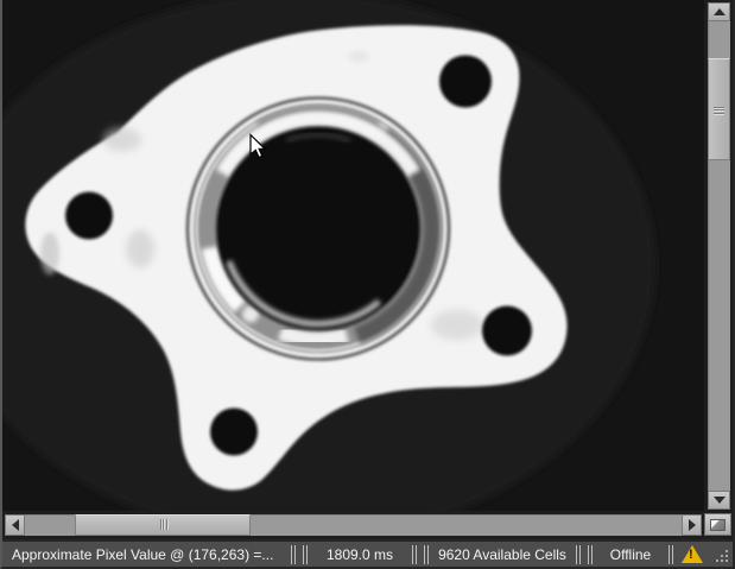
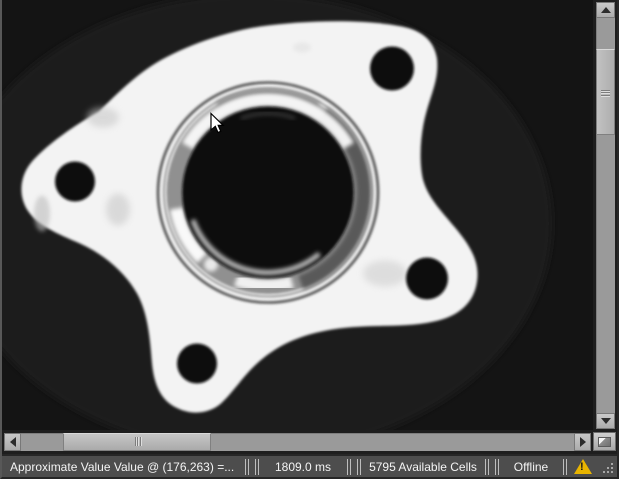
- Approximate Pixel Value @ (176,263) =...
+ Approximate Value Value @ (176,263) =...
  1809.0 ms
- 9620 Available Cells
+ 5795 Available Cells
  Offline
